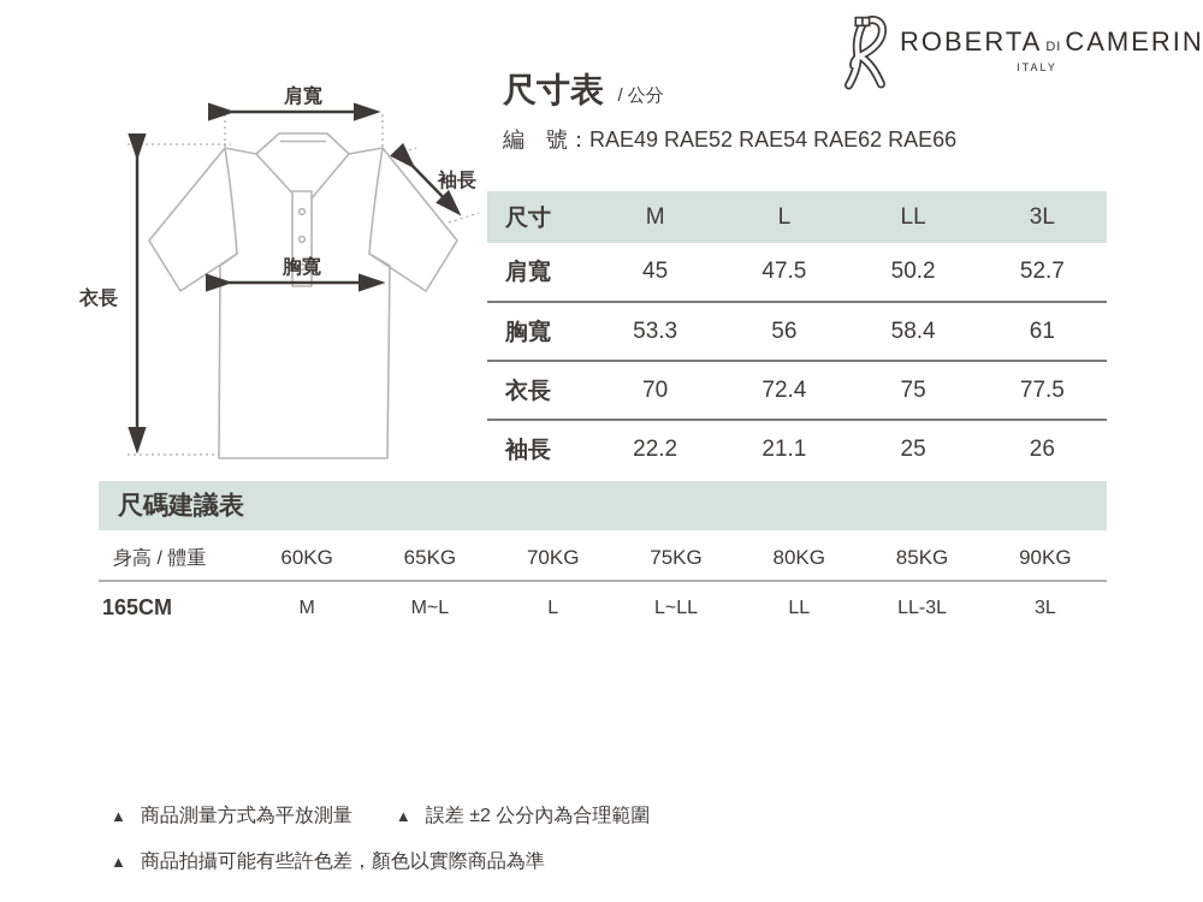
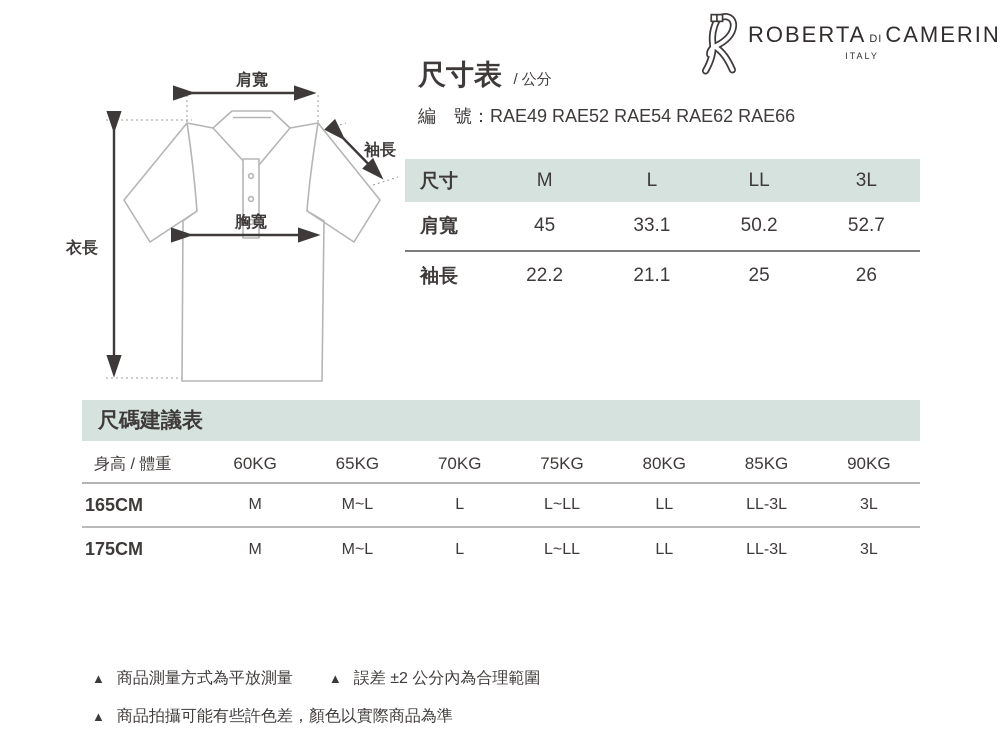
  肩寬
  袖長
  衣長
  胸寬
  ROBERTA DI CAMERIN
  ITALY
  尺寸表 / 公分
  編 號：RAE49 RAE52 RAE54 RAE62 RAE66
  尺寸	M	L	LL	3L
- 肩寬	45	47.5	50.2	52.7
+ 肩寬	45	33.1	50.2	52.7
- 胸寬	53.3	56	58.4	61
- 衣長	70	72.4	75	77.5
  袖長	22.2	21.1	25	26
  尺碼建議表
  身高 / 體重	60KG	65KG	70KG	75KG	80KG	85KG	90KG
  165CM	M	M~L	L	L~LL	LL	LL-3L	3L
+ 175CM	M	M~L	L	L~LL	LL	LL-3L	3L
  ▲
  商品測量方式為平放測量
  ▲
  誤差 ±2 公分內為合理範圍
  ▲
  商品拍攝可能有些許色差，顏色以實際商品為準
